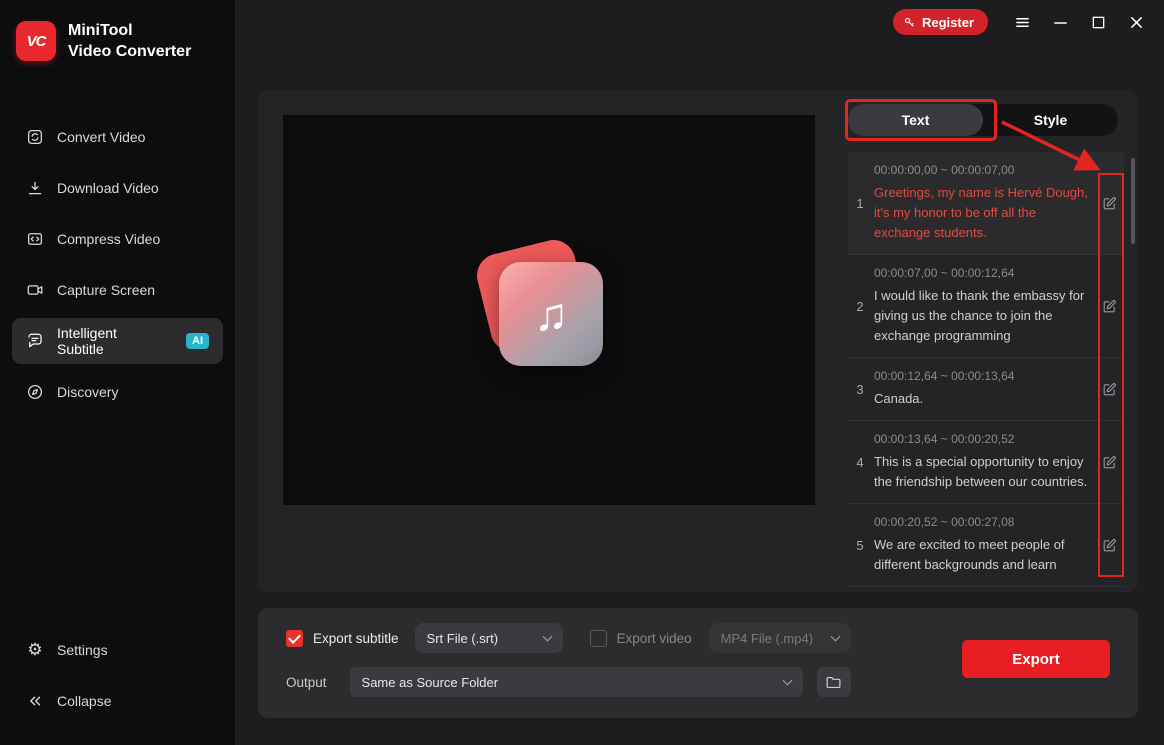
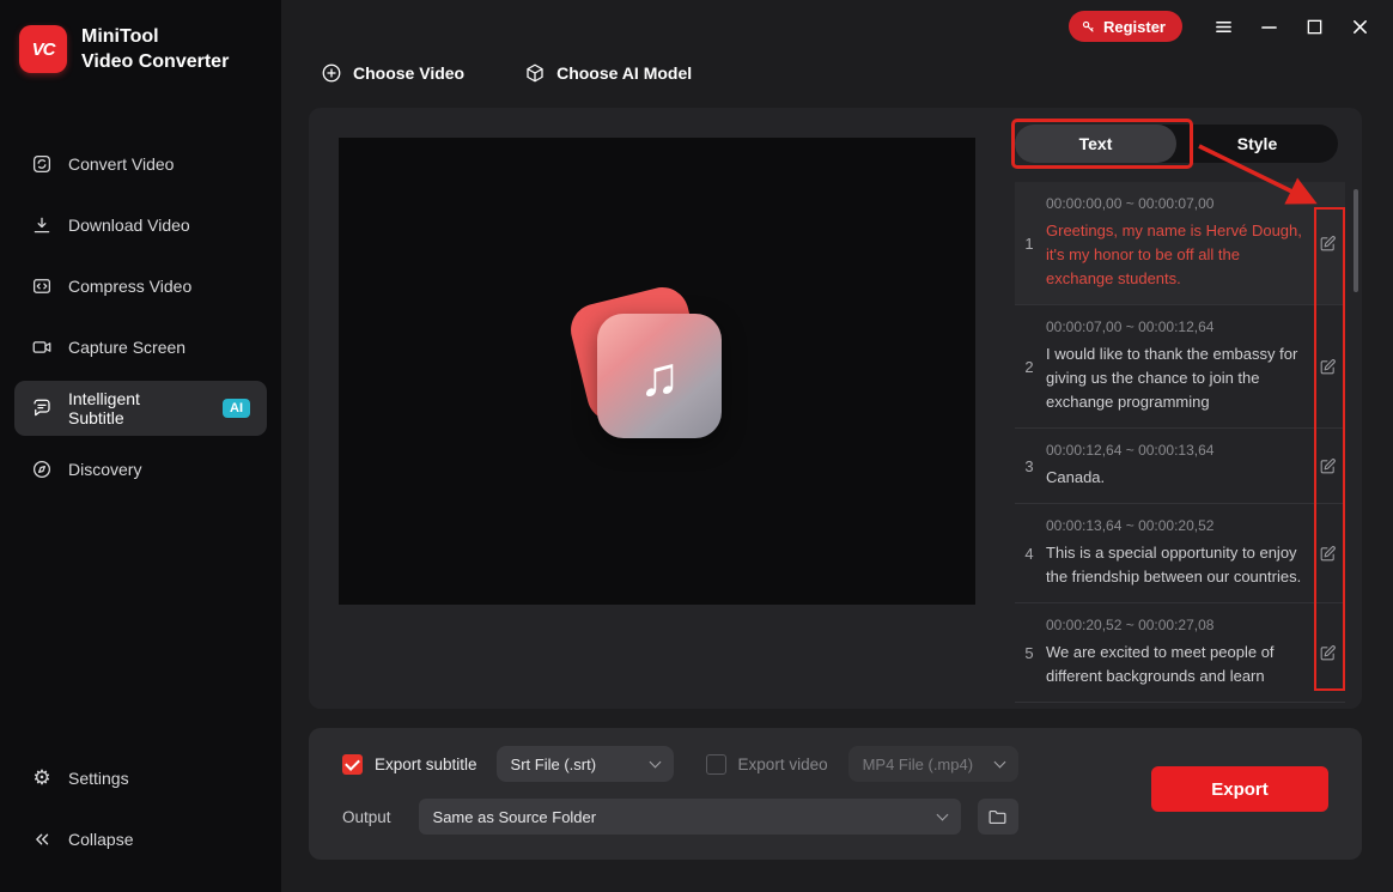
  VC
  MiniTool
  Video Converter
  Convert Video
  Download Video
  Compress Video
  Capture Screen
  Intelligent Subtitle
  AI
  Discovery
  ⚙
  Settings
  Collapse
  Register
+ Choose Video
+ Choose AI Model
  ♫
  Text
  Style
  1
  00:00:00,00 ~ 00:00:07,00
  Greetings, my name is Hervé Dough, it's my honor to be off all the exchange students.
  2
  00:00:07,00 ~ 00:00:12,64
  I would like to thank the embassy for giving us the chance to join the exchange programming
  3
  00:00:12,64 ~ 00:00:13,64
  Canada.
  4
  00:00:13,64 ~ 00:00:20,52
  This is a special opportunity to enjoy the friendship between our countries.
  5
  00:00:20,52 ~ 00:00:27,08
  We are excited to meet people of different backgrounds and learn
  Export subtitle
  Srt File (.srt)
  Export video
  MP4 File (.mp4)
  Output
  Same as Source Folder
  Export
